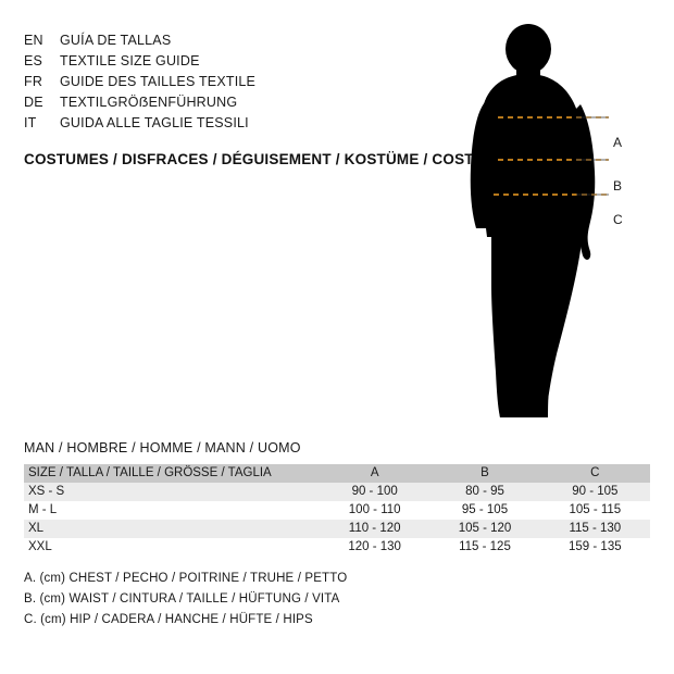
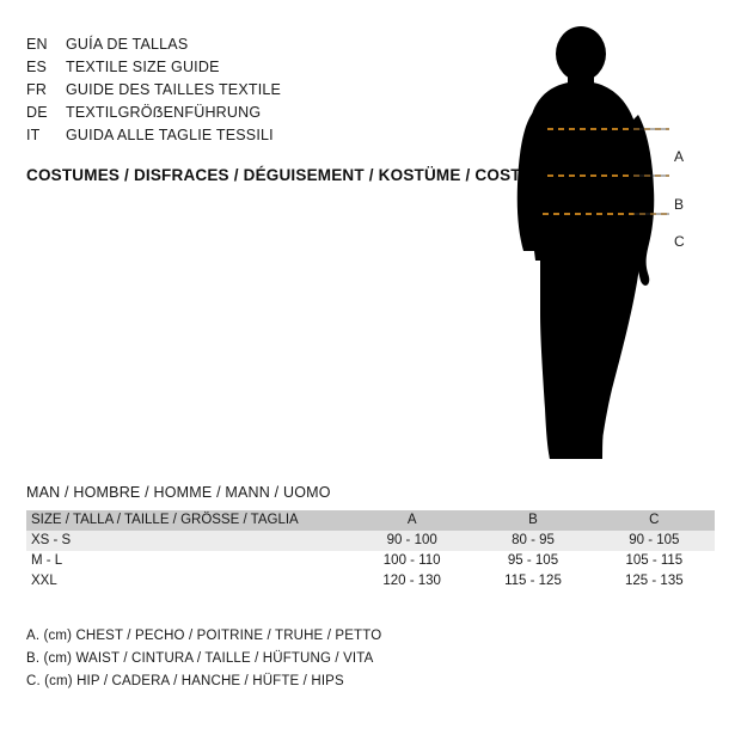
  EN
  GUÍA DE TALLAS
  ES
  TEXTILE SIZE GUIDE
  FR
  GUIDE DES TAILLES TEXTILE
  DE
  TEXTILGRÖẞENFÜHRUNG
  IT
  GUIDA ALLE TAGLIE TESSILI
  COSTUMES / DISFRACES / DÉGUISEMENT / KOSTÜME / COST
  A
  B
  C
  MAN / HOMBRE / HOMME / MANN / UOMO
  SIZE / TALLA / TAILLE / GRÖSSE / TAGLIA	A	B	C
  XS - S	90 - 100	80 - 95	90 - 105
  M - L	100 - 110	95 - 105	105 - 115
- XL	110 - 120	105 - 120	115 - 130
- XXL	120 - 130	115 - 125	159 - 135
+ XXL	120 - 130	115 - 125	125 - 135
  A. (cm) CHEST / PECHO / POITRINE / TRUHE / PETTO
  B. (cm) WAIST / CINTURA / TAILLE / HÜFTUNG / VITA
  C. (cm) HIP / CADERA / HANCHE / HÜFTE / HIPS
